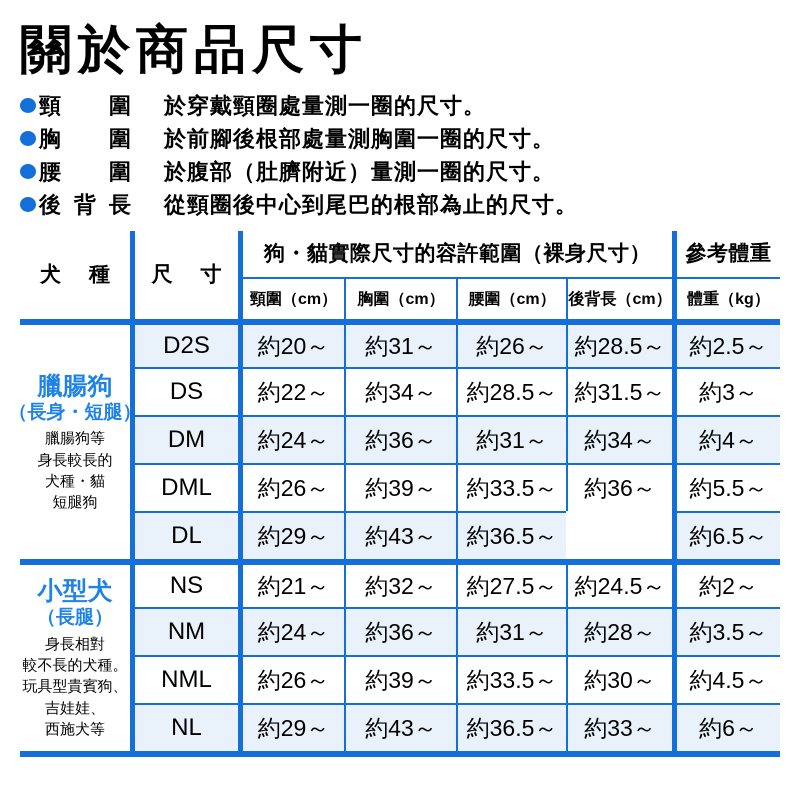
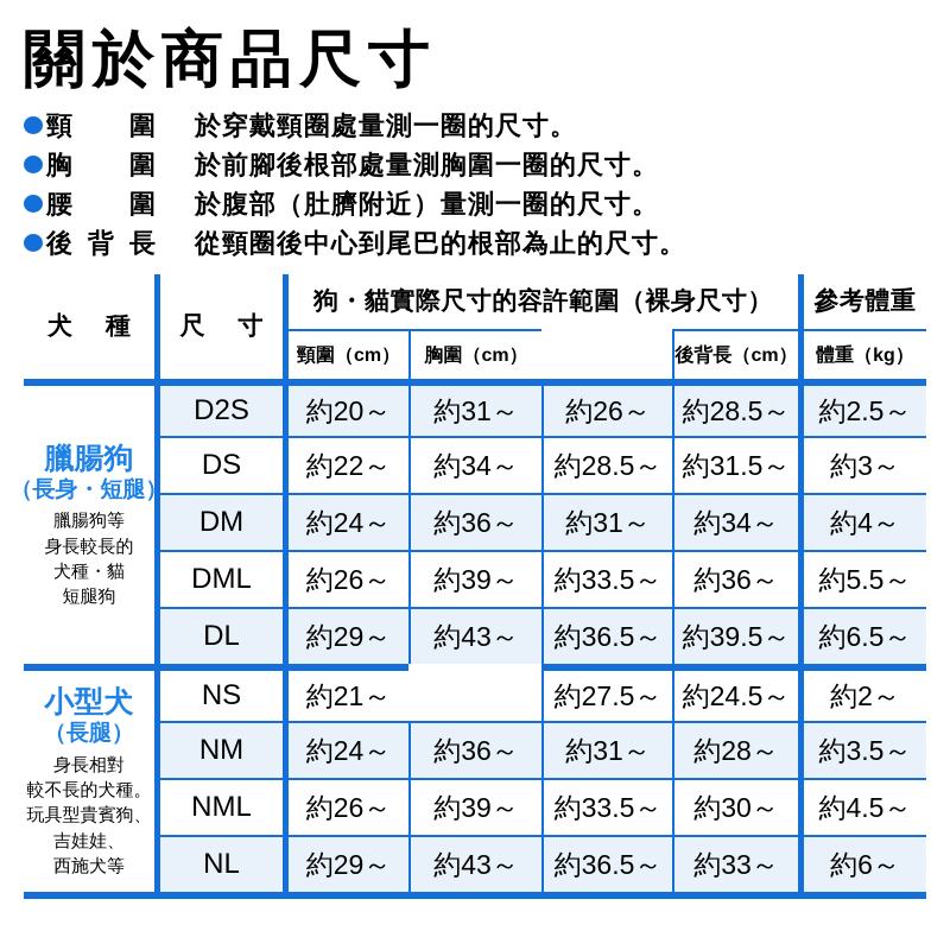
  關於商品尺寸
  頸
  圍
  於穿戴頸圈處量測一圈的尺寸。
  胸
  圍
  於前腳後根部處量測胸圍一圈的尺寸。
  腰
  圍
  於腹部（肚臍附近）量測一圈的尺寸。
  後
  背
  長
  從頸圈後中心到尾巴的根部為止的尺寸。
  犬
  種
  尺
  寸
  狗・貓實際尺寸的容許範圍（裸身尺寸）
  參考體重
  頸圍（cm）
  胸圍（cm）
- 腰圍（cm）
  後背長（cm）
  體重（kg）
  臘腸狗
  （長身・短腿）
  臘腸狗等
  身長較長的
  犬種・貓
  短腿狗
  小型犬
  （長腿）
  身長相對
  較不長的犬種。
  玩具型貴賓狗、
  吉娃娃、
  西施犬等
  D2S
  約20～
  約31～
  約26～
  約28.5～
  約2.5～
  DS
  約22～
  約34～
  約28.5～
  約31.5～
  約3～
  DM
  約24～
  約36～
  約31～
  約34～
  約4～
  DML
  約26～
  約39～
  約33.5～
  約36～
  約5.5～
  DL
  約29～
  約43～
  約36.5～
+ 約39.5～
  約6.5～
  NS
  約21～
- 約32～
  約27.5～
  約24.5～
  約2～
  NM
  約24～
  約36～
  約31～
  約28～
  約3.5～
  NML
  約26～
  約39～
  約33.5～
  約30～
  約4.5～
  NL
  約29～
  約43～
  約36.5～
  約33～
  約6～
